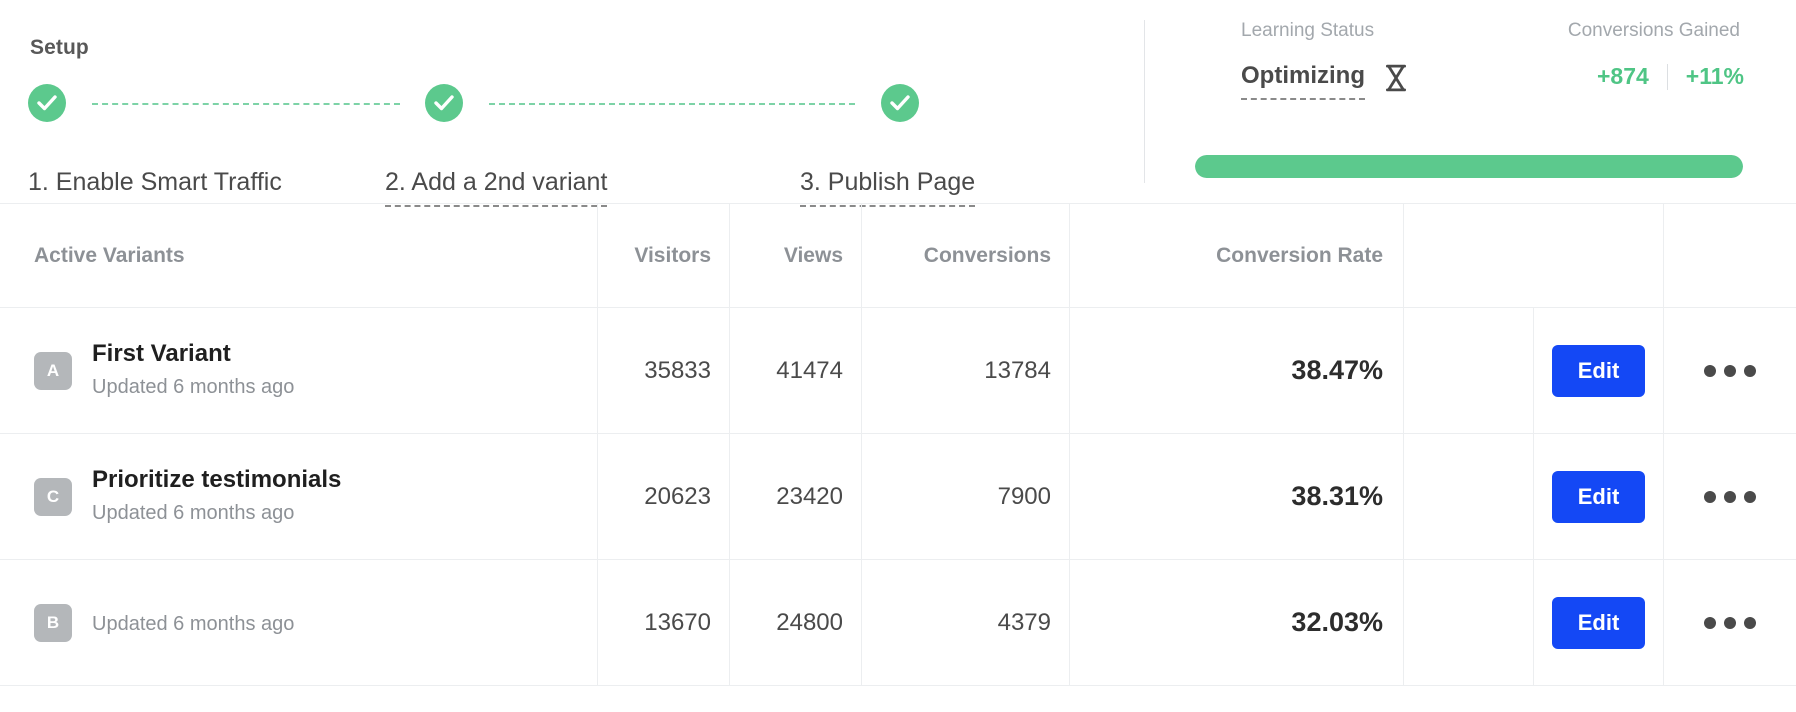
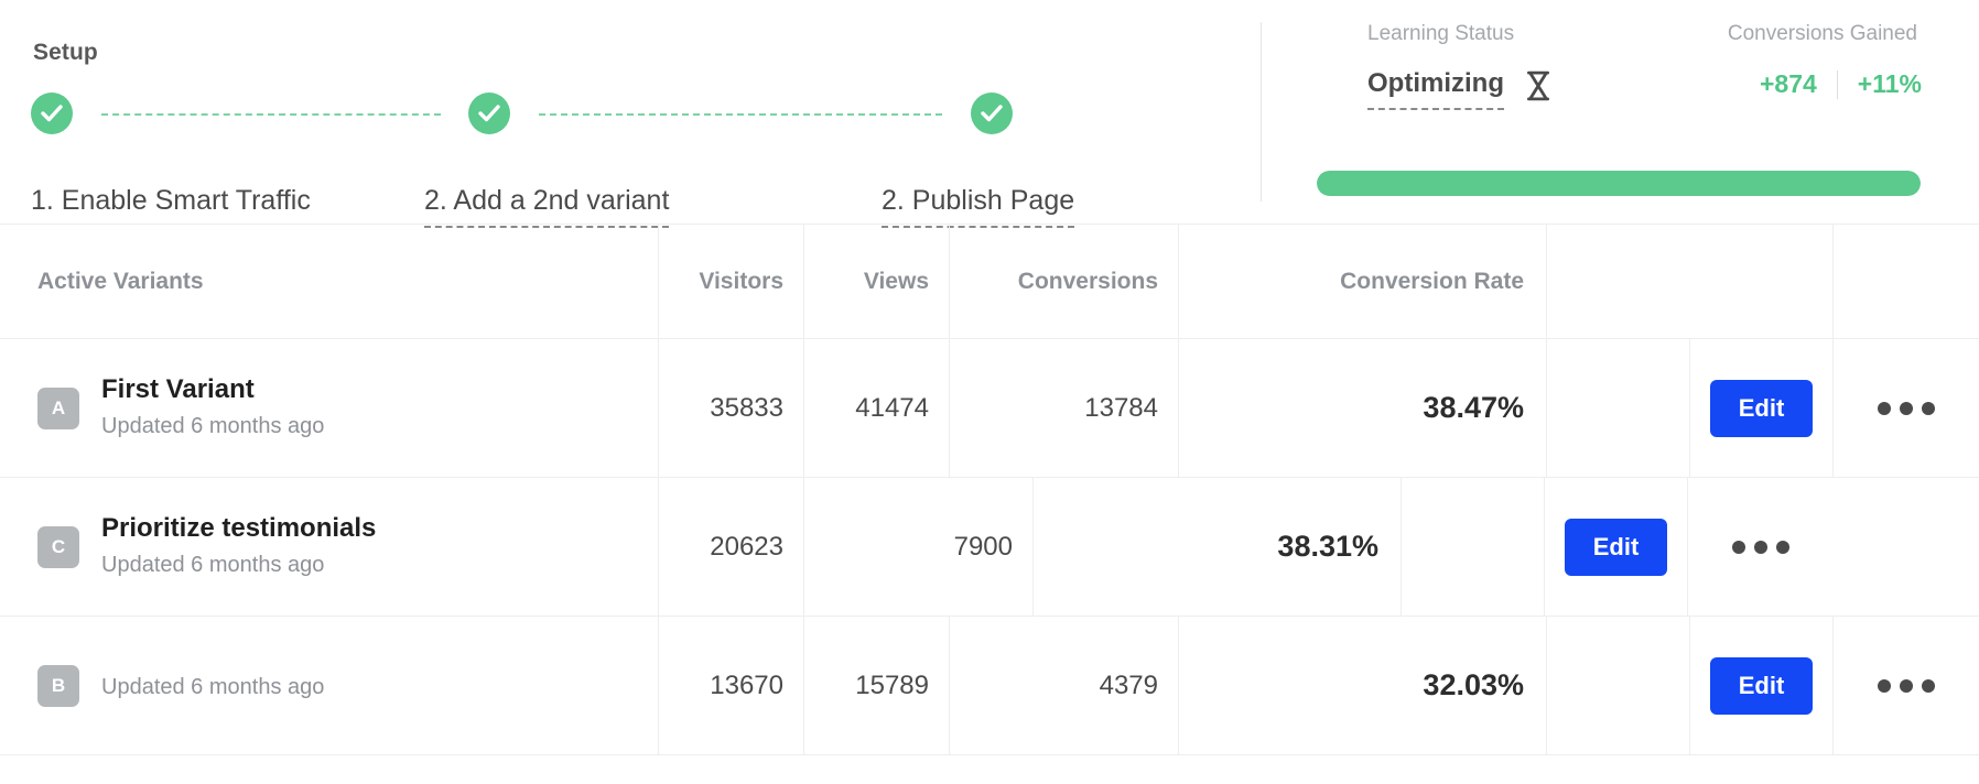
  Setup
  1. Enable Smart Traffic
  2. Add a 2nd variant
- 3. Publish Page
+ 2. Publish Page
  Learning Status
  Conversions Gained
  Optimizing
  +874
  +11%
  Active Variants
  Visitors
  Views
  Conversions
  Conversion Rate
  A
  First Variant
  Updated 6 months ago
  35833
  41474
  13784
  38.47%
  Edit
  C
  Prioritize testimonials
  Updated 6 months ago
  20623
- 23420
  7900
  38.31%
  Edit
  B
  Updated 6 months ago
  13670
- 24800
+ 15789
  4379
  32.03%
  Edit
